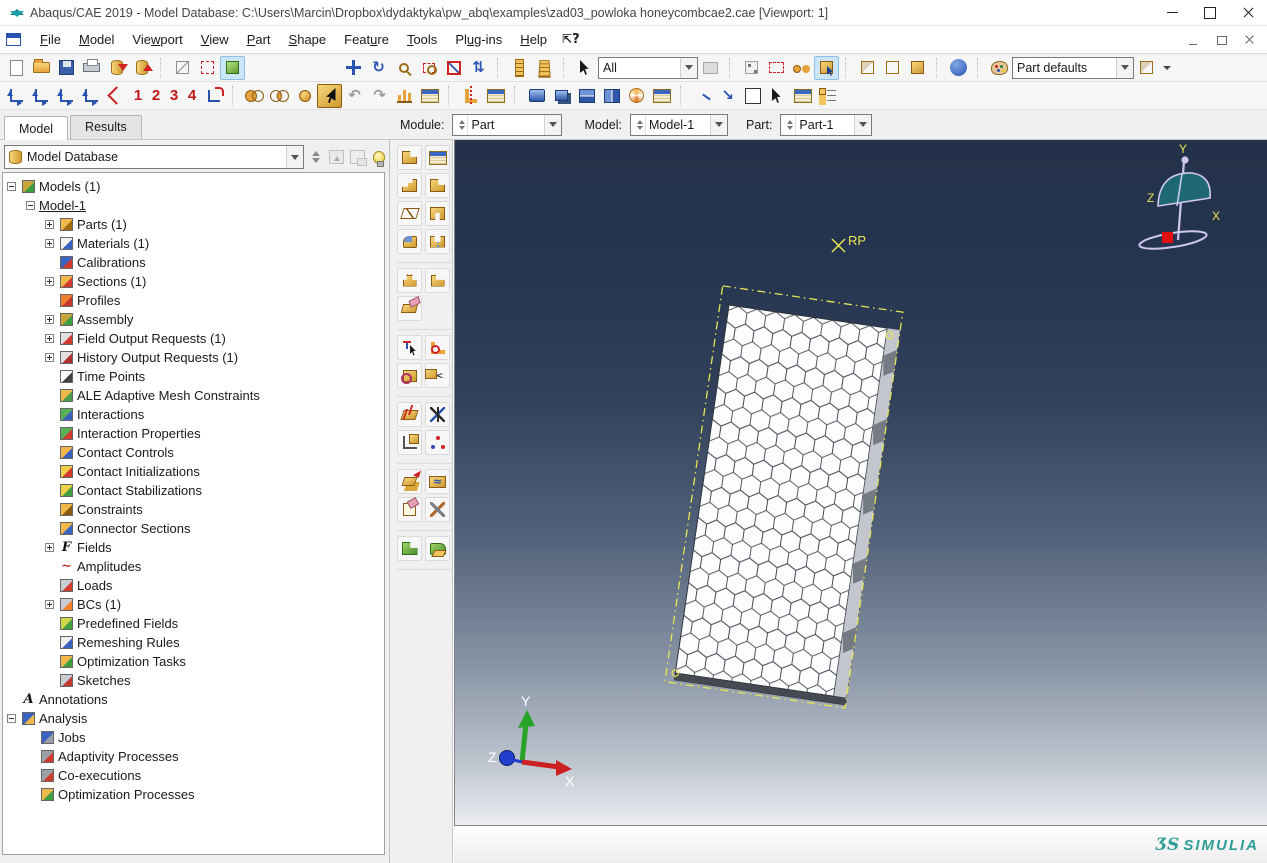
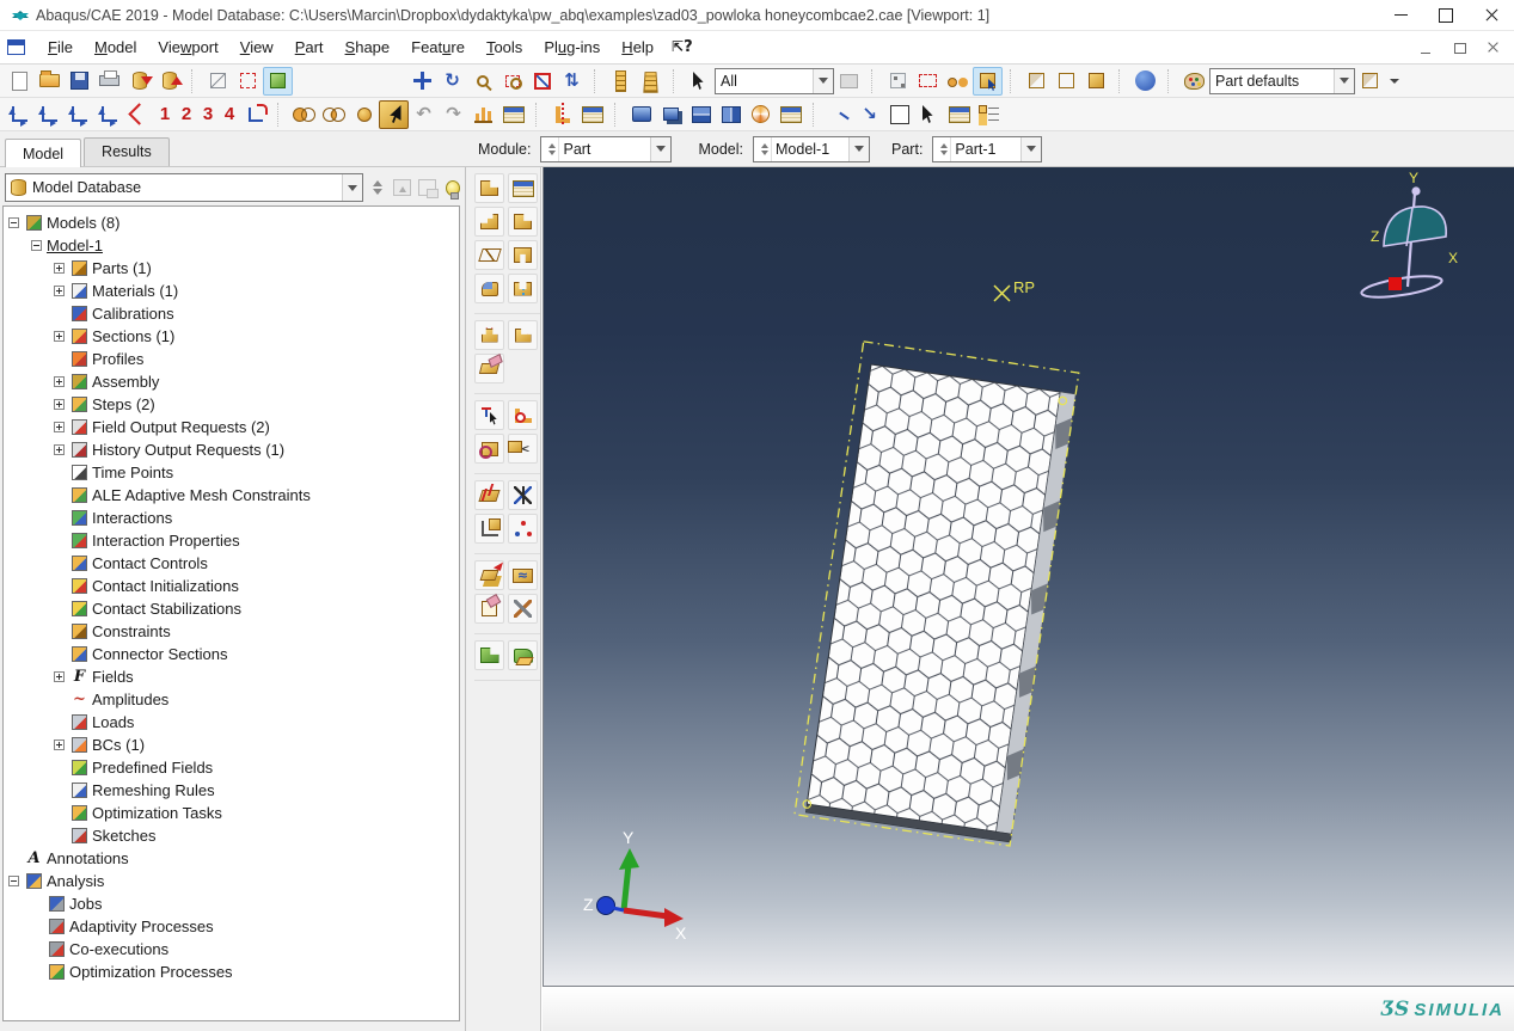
  Abaqus/CAE 2019 - Model Database: C:\Users\Marcin\Dropbox\dydaktyka\pw_abq\examples\zad03_powloka honeycombcae2.cae [Viewport: 1]
  File
  Model
  Viewport
  View
  Part
  Shape
  Feature
  Tools
  Plug-ins
  Help
  ⇱?
  ↻
  ⇅
  All
  Part defaults
  1
  2
  3
  4
  ↶
  ↷
  ↘
  Model
  Results
  Module:
  Part
  Model:
  Model-1
  Part:
  Part-1
  Model Database
- Models (1)
+ Models (8)
  Model-1
  Parts (1)
  Materials (1)
  Calibrations
  Sections (1)
  Profiles
  Assembly
+ Steps (2)
- Field Output Requests (1)
+ Field Output Requests (2)
  History Output Requests (1)
  Time Points
  ALE Adaptive Mesh Constraints
  Interactions
  Interaction Properties
  Contact Controls
  Contact Initializations
  Contact Stabilizations
  Constraints
  Connector Sections
  F
  Fields
  ~
  Amplitudes
  Loads
  BCs (1)
  Predefined Fields
  Remeshing Rules
  Optimization Tasks
  Sketches
  A
  Annotations
  Analysis
  Jobs
  Adaptivity Processes
  Co-executions
  Optimization Processes
  ✂
  ≈
  RP
  Y
  Z
  X
  Y
  Z
  X
  ƷS
  SIMULIA
